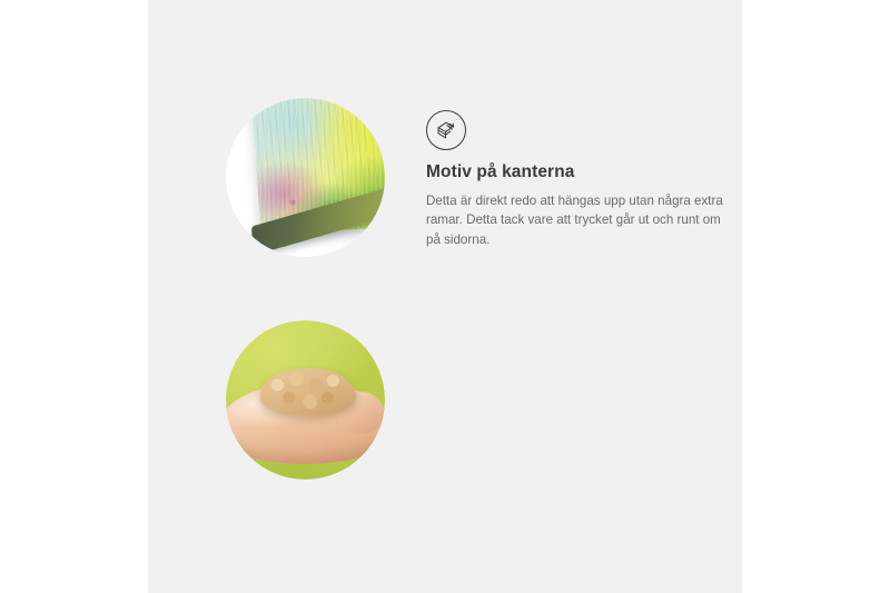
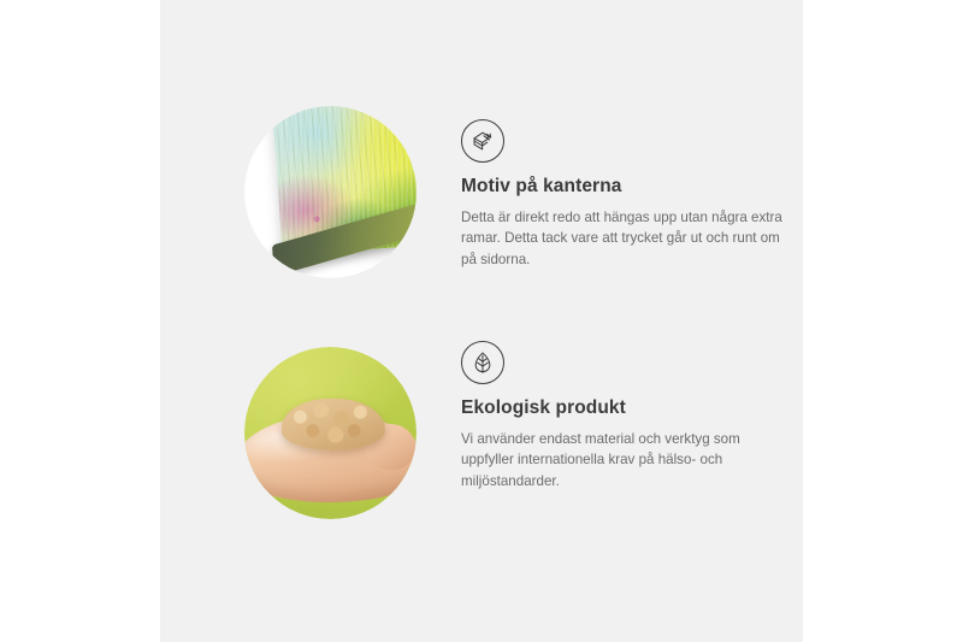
  Motiv på kanterna
  Detta är direkt redo att hängas upp utan några extra ramar. Detta tack vare att trycket går ut och runt om på sidorna.
+ Ekologisk produkt
+ Vi använder endast material och verktyg som uppfyller internationella krav på hälso- och miljöstandarder.
